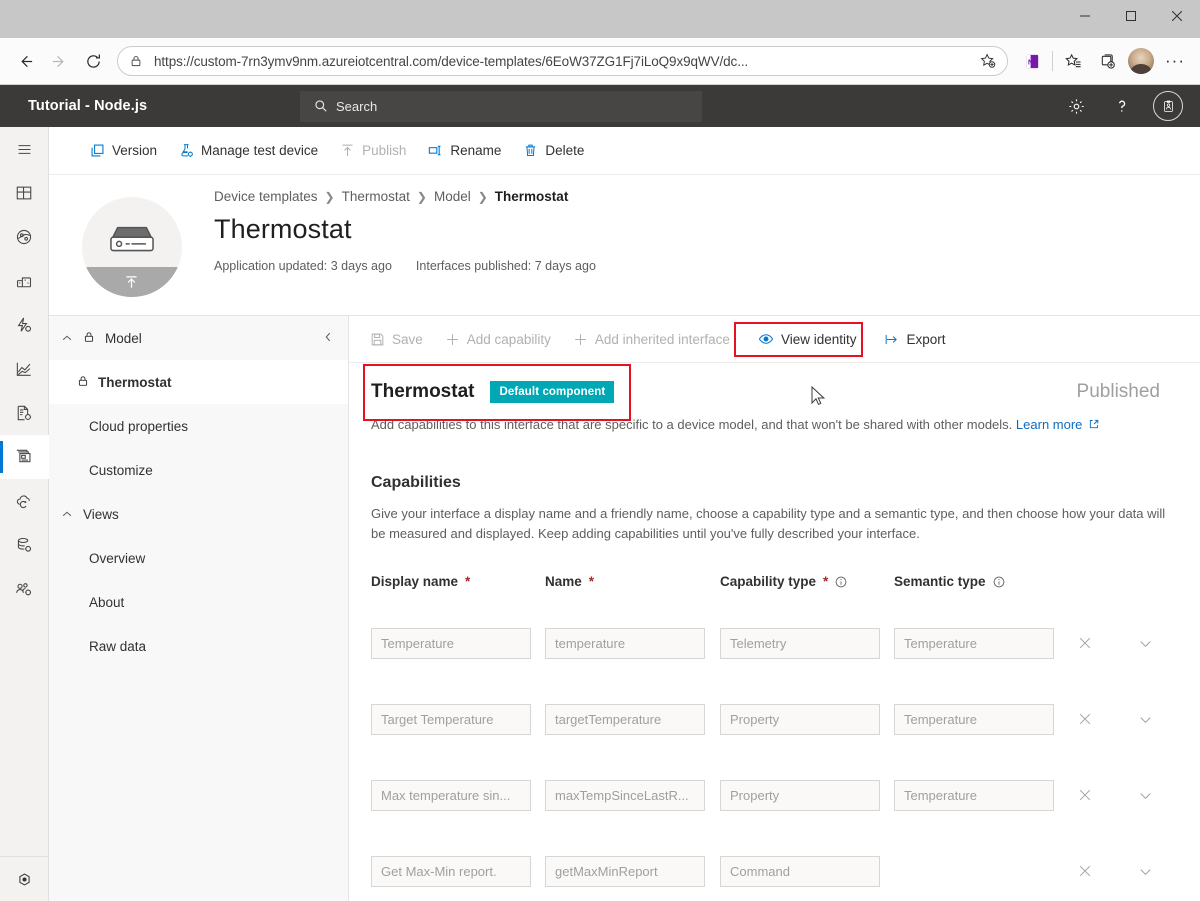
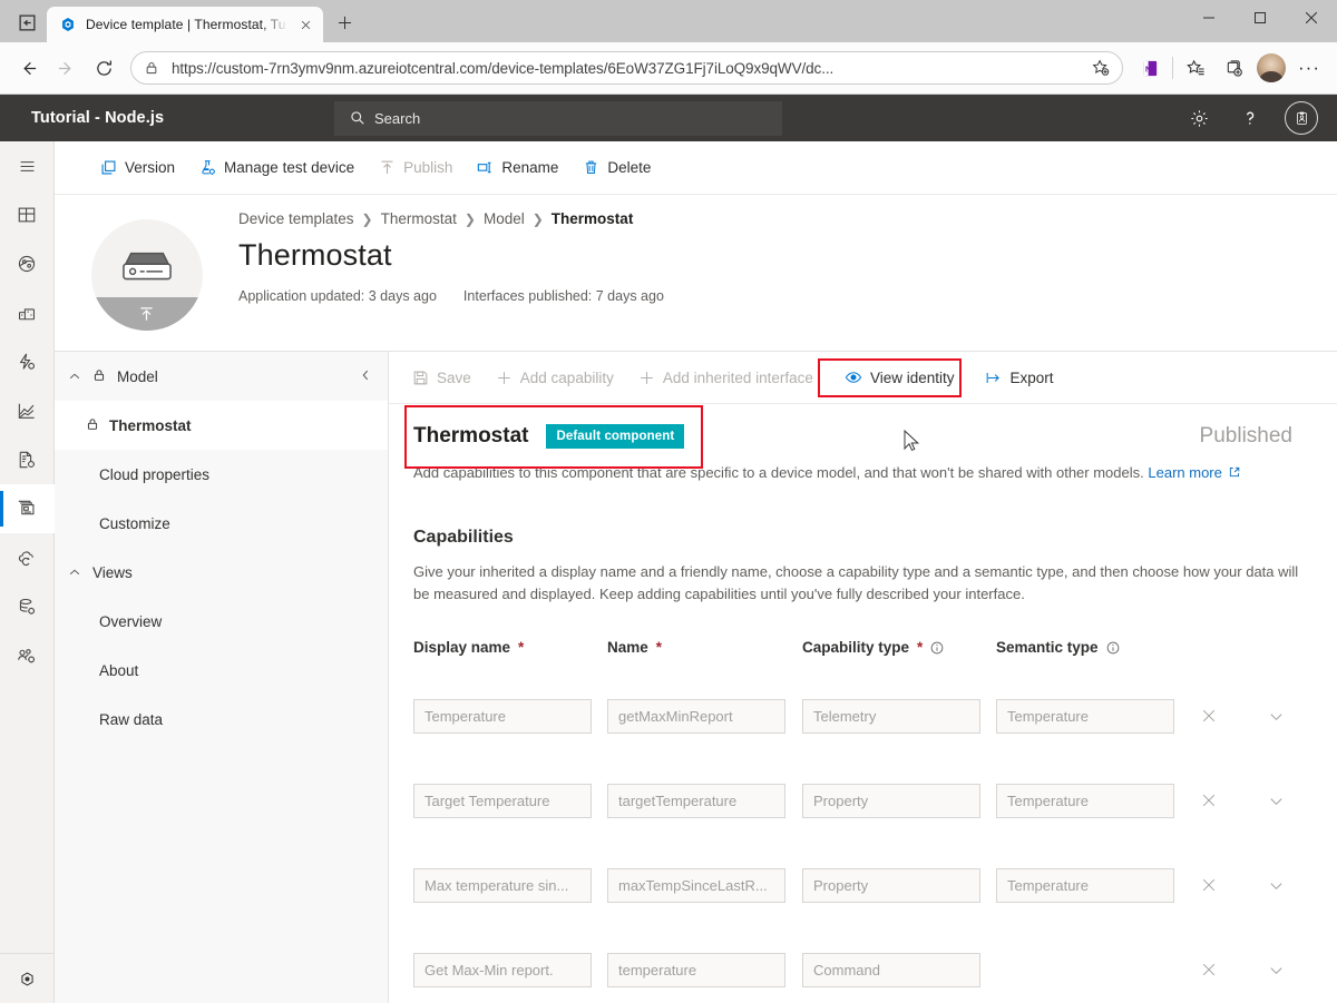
+ Device template | Thermostat, Tu
  https://custom-7rn3ymv9nm.azureiotcentral.com/device-templates/6EoW37ZG1Fj7iLoQ9x9qWV/dc...
  N
  ···
  Tutorial - Node.js
  Search
  Version
  Manage test device
  Publish
  Rename
  Delete
  Device templates
  ❯
  Thermostat
  ❯
  Model
  ❯
  Thermostat
  Thermostat
  Application updated: 3 days ago
  Interfaces published: 7 days ago
  Model
  Thermostat
  Cloud properties
  Customize
  Views
  Overview
  About
  Raw data
  Save
  Add capability
  Add inherited interface
  View identity
  Export
  Thermostat
  Default component
  Published
- Add capabilities to this interface that are specific to a device model, and that won't be shared with other models. Learn more
+ Add capabilities to this component that are specific to a device model, and that won't be shared with other models. Learn more
  Capabilities
- Give your interface a display name and a friendly name, choose a capability type and a semantic type, and then choose how your data will be measured and displayed. Keep adding capabilities until you've fully described your interface.
+ Give your inherited a display name and a friendly name, choose a capability type and a semantic type, and then choose how your data will be measured and displayed. Keep adding capabilities until you've fully described your interface.
  Display name
  *
  Name
  *
  Capability type
  *
  Semantic type
  Temperature
- temperature
+ getMaxMinReport
  Telemetry
  Temperature
  Target Temperature
  targetTemperature
  Property
  Temperature
  Max temperature sin...
  maxTempSinceLastR...
  Property
  Temperature
  Get Max-Min report.
- getMaxMinReport
+ temperature
  Command
